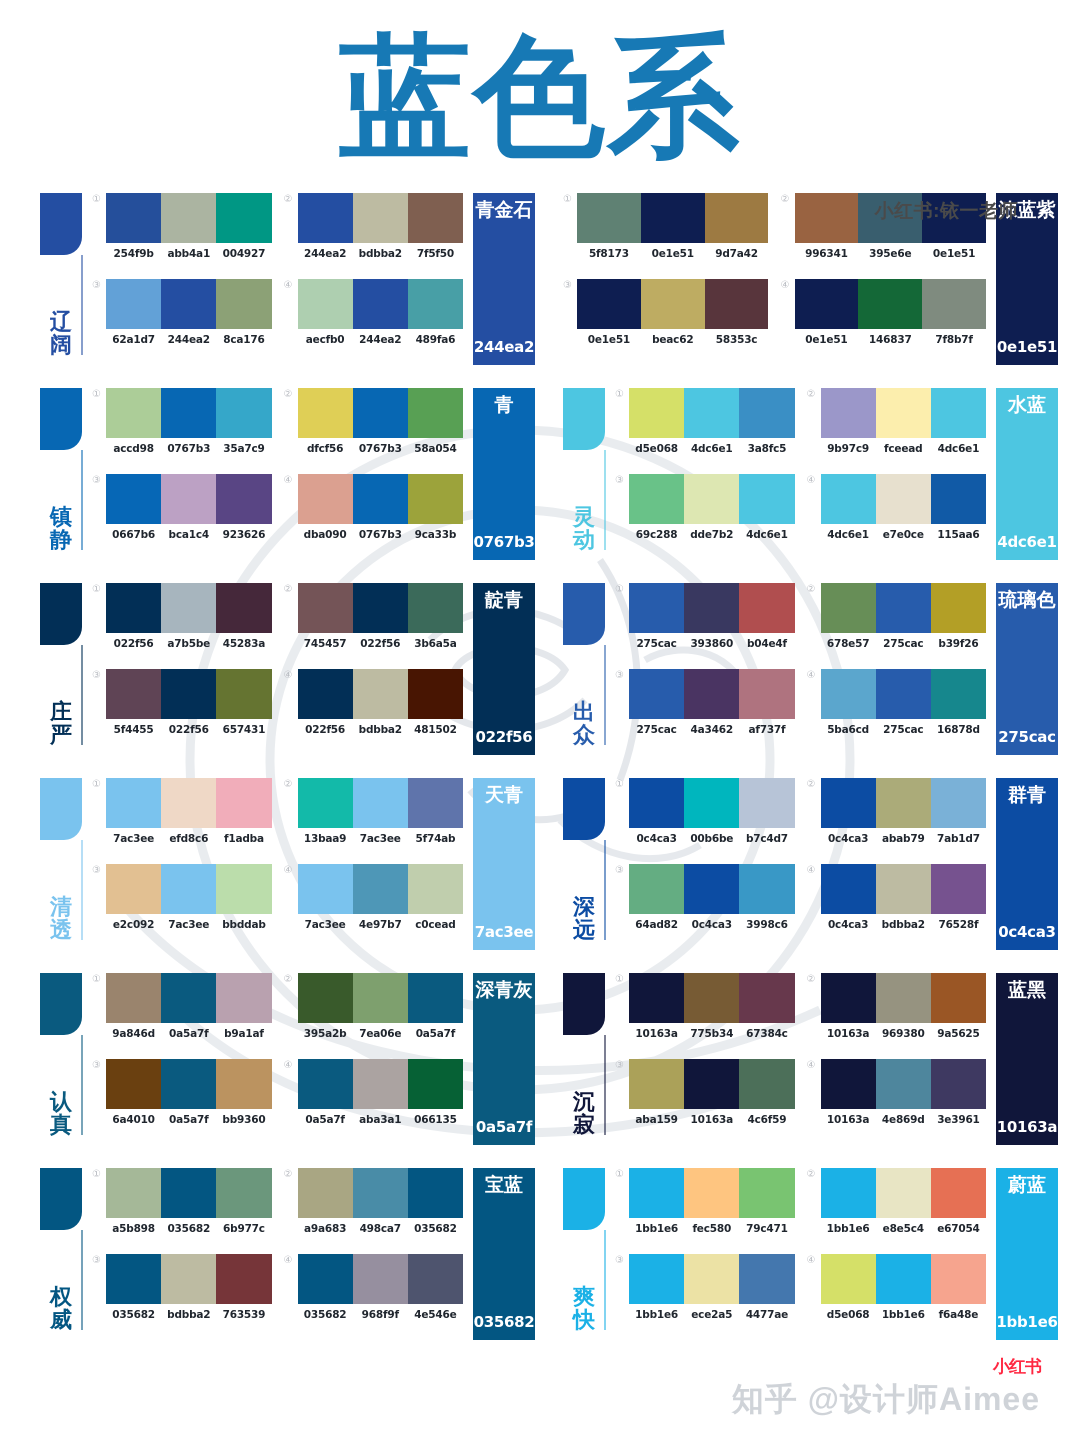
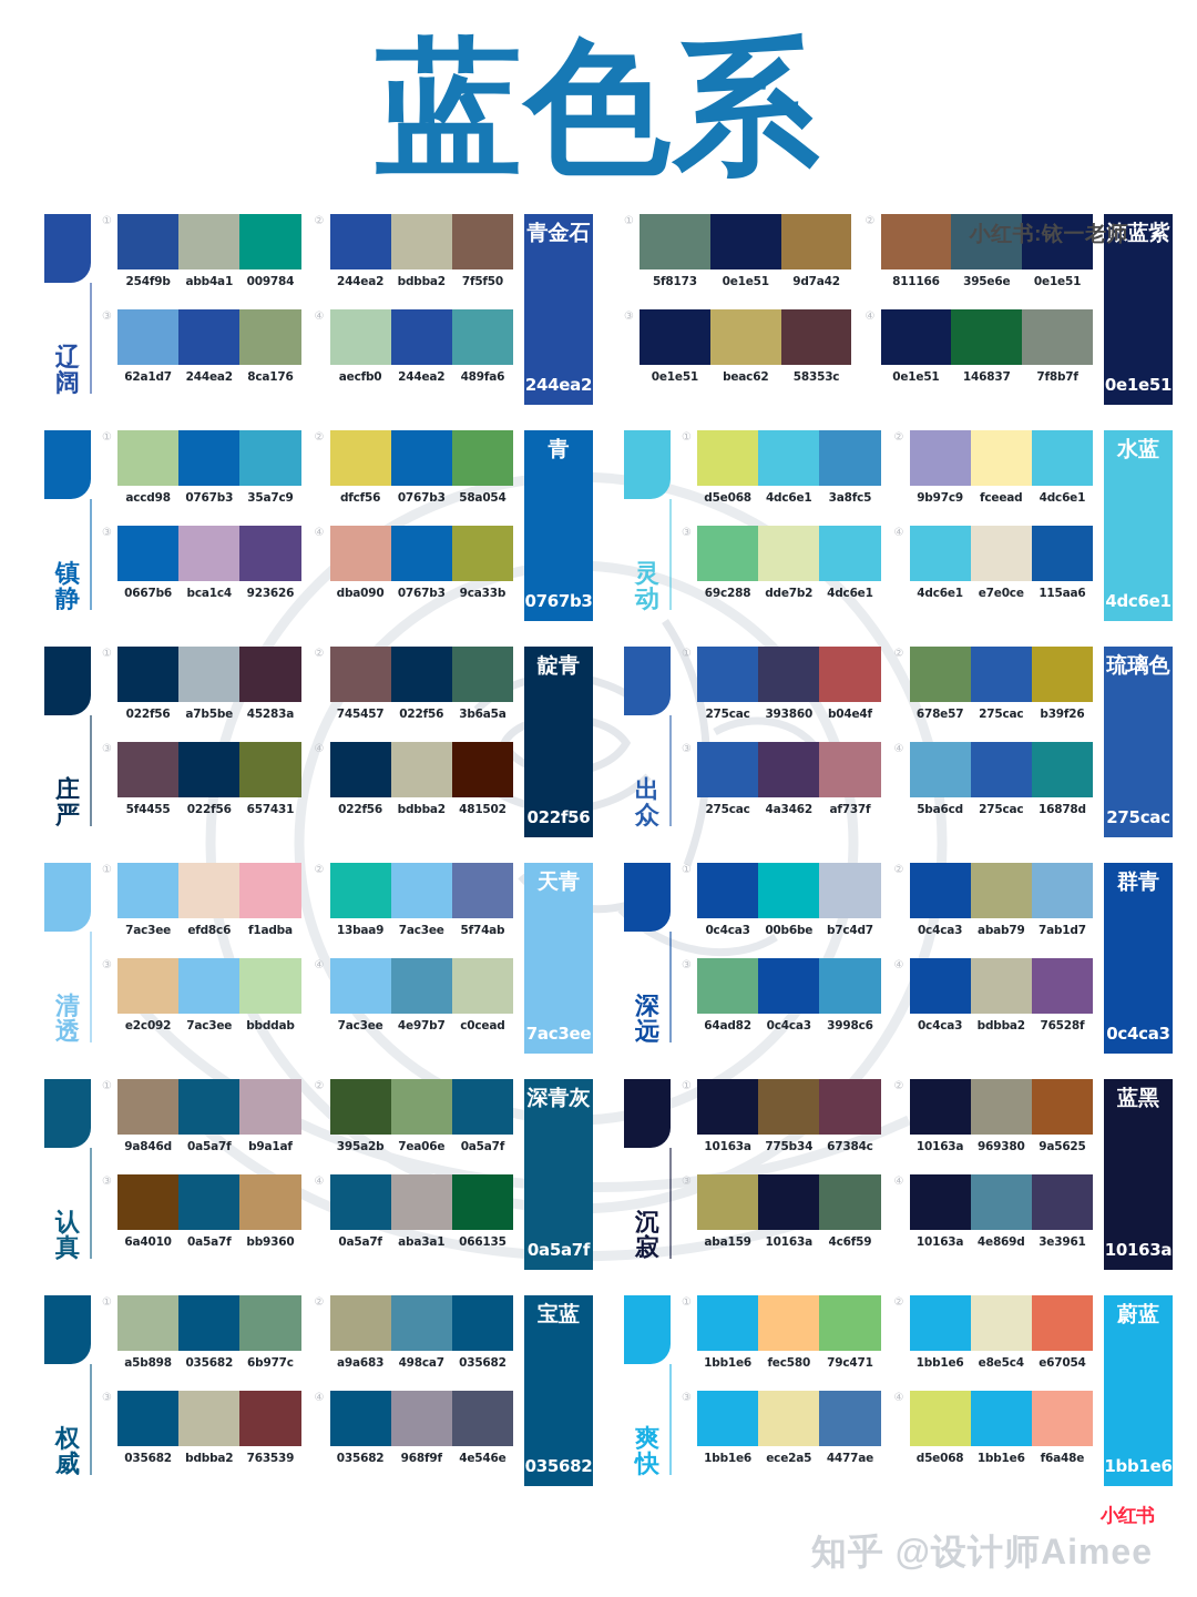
  蓝色系
  小红书:铱一老师
  辽阔
  ①
  254f9b
  abb4a1
- 004927
+ 009784
  ②
  244ea2
  bdbba2
  7f5f50
  ③
  62a1d7
  244ea2
  8ca176
  ④
  aecfb0
  244ea2
  489fa6
  青金石
  244ea2
  ①
  5f8173
  0e1e51
  9d7a42
  ②
- 996341
+ 811166
  395e6e
  0e1e51
  ③
  0e1e51
  beac62
  58353c
  ④
  0e1e51
  146837
  7f8b7f
  浓蓝紫
  0e1e51
  镇静
  ①
  accd98
  0767b3
  35a7c9
  ②
  dfcf56
  0767b3
  58a054
  ③
  0667b6
  bca1c4
  923626
  ④
  dba090
  0767b3
  9ca33b
  青
  0767b3
  灵动
  ①
  d5e068
  4dc6e1
  3a8fc5
  ②
  9b97c9
  fceead
  4dc6e1
  ③
  69c288
  dde7b2
  4dc6e1
  ④
  4dc6e1
  e7e0ce
  115aa6
  水蓝
  4dc6e1
  庄严
  ①
  022f56
  a7b5be
  45283a
  ②
  745457
  022f56
  3b6a5a
  ③
  5f4455
  022f56
  657431
  ④
  022f56
  bdbba2
  481502
  靛青
  022f56
  出众
  ①
  275cac
  393860
  b04e4f
  ②
  678e57
  275cac
  b39f26
  ③
  275cac
  4a3462
  af737f
  ④
  5ba6cd
  275cac
  16878d
  琉璃色
  275cac
  清透
  ①
  7ac3ee
  efd8c6
  f1adba
  ②
  13baa9
  7ac3ee
  5f74ab
  ③
  e2c092
  7ac3ee
  bbddab
  ④
  7ac3ee
  4e97b7
  c0cead
  天青
  7ac3ee
  深远
  ①
  0c4ca3
  00b6be
  b7c4d7
  ②
  0c4ca3
  abab79
  7ab1d7
  ③
  64ad82
  0c4ca3
  3998c6
  ④
  0c4ca3
  bdbba2
  76528f
  群青
  0c4ca3
  认真
  ①
  9a846d
  0a5a7f
  b9a1af
  ②
  395a2b
  7ea06e
  0a5a7f
  ③
  6a4010
  0a5a7f
  bb9360
  ④
  0a5a7f
  aba3a1
  066135
  深青灰
  0a5a7f
  沉寂
  ①
  10163a
  775b34
  67384c
  ②
  10163a
  969380
  9a5625
  ③
  aba159
  10163a
  4c6f59
  ④
  10163a
  4e869d
  3e3961
  蓝黑
  10163a
  权威
  ①
  a5b898
  035682
  6b977c
  ②
  a9a683
  498ca7
  035682
  ③
  035682
  bdbba2
  763539
  ④
  035682
  968f9f
  4e546e
  宝蓝
  035682
  爽快
  ①
  1bb1e6
  fec580
  79c471
  ②
  1bb1e6
  e8e5c4
  e67054
  ③
  1bb1e6
  ece2a5
  4477ae
  ④
  d5e068
  1bb1e6
  f6a48e
  蔚蓝
  1bb1e6
  小红书
  知乎 @设计师Aimee
